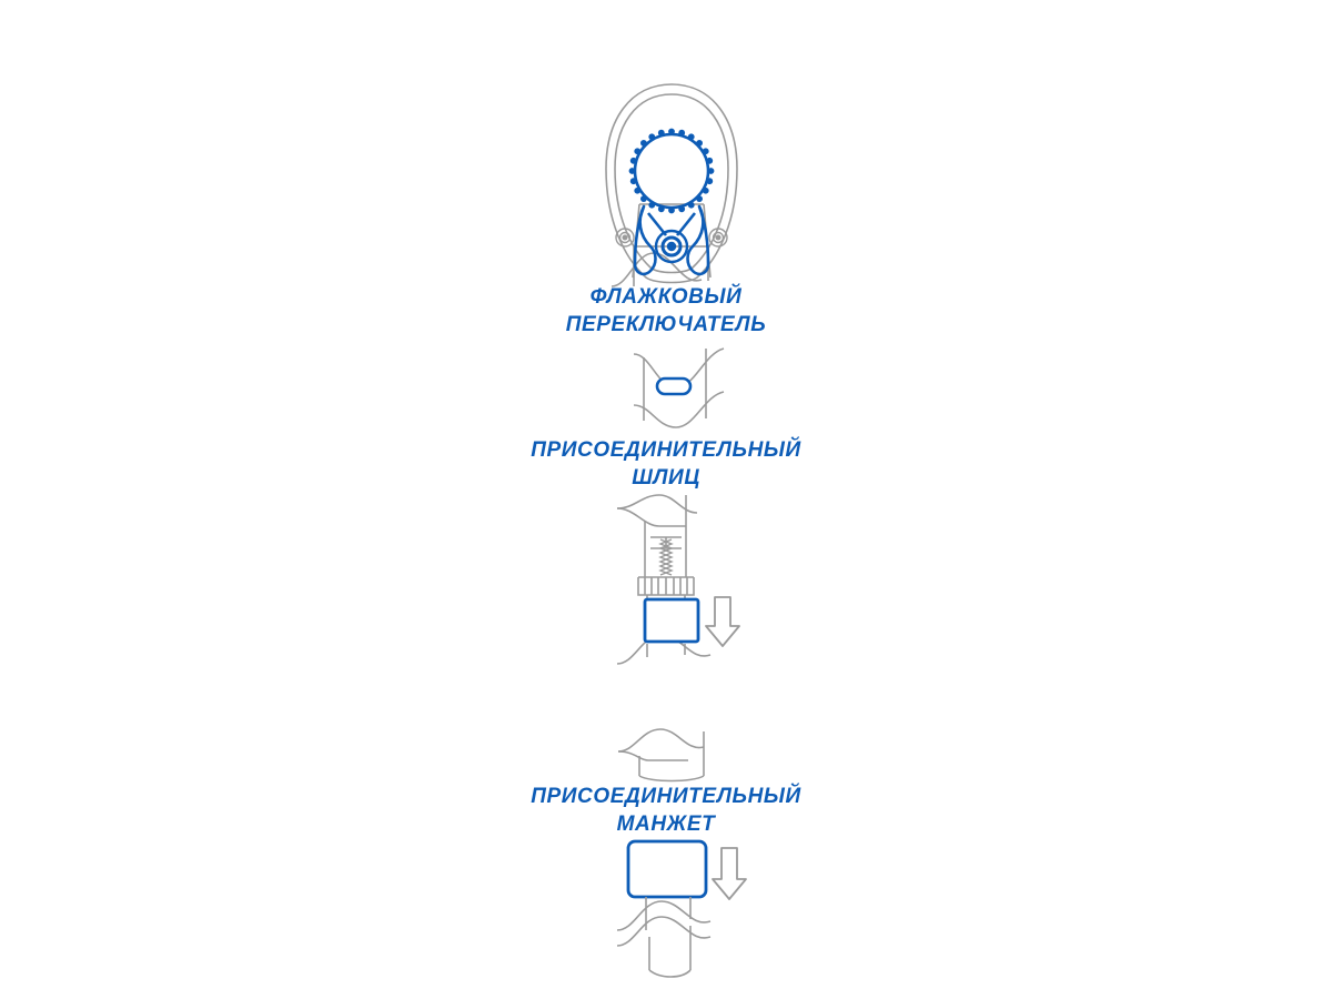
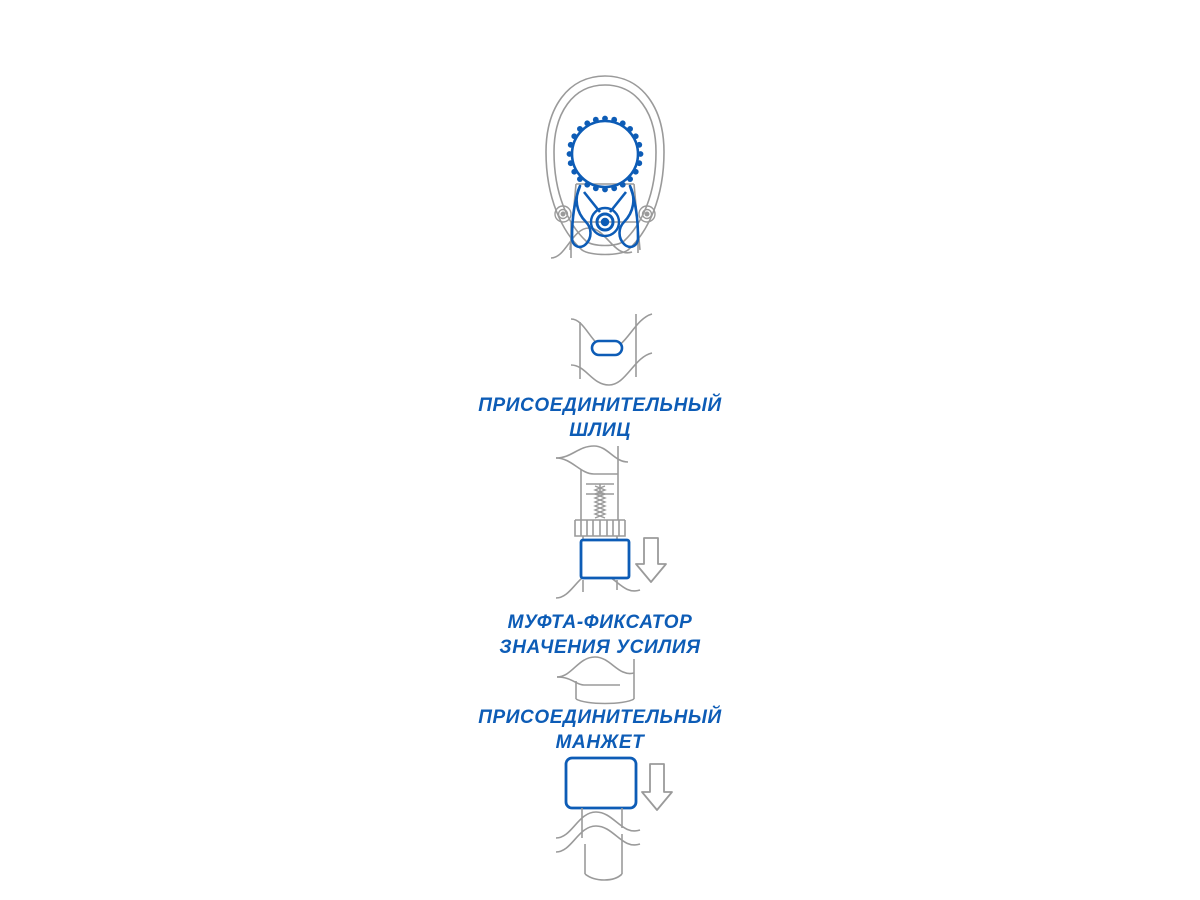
- ФЛАЖКОВЫЙ
- ПЕРЕКЛЮЧАТЕЛЬ
  ПРИСОЕДИНИТЕЛЬНЫЙ
  ШЛИЦ
+ МУФТА-ФИКСАТОР
+ ЗНАЧЕНИЯ УСИЛИЯ
  ПРИСОЕДИНИТЕЛЬНЫЙ
  МАНЖЕТ
